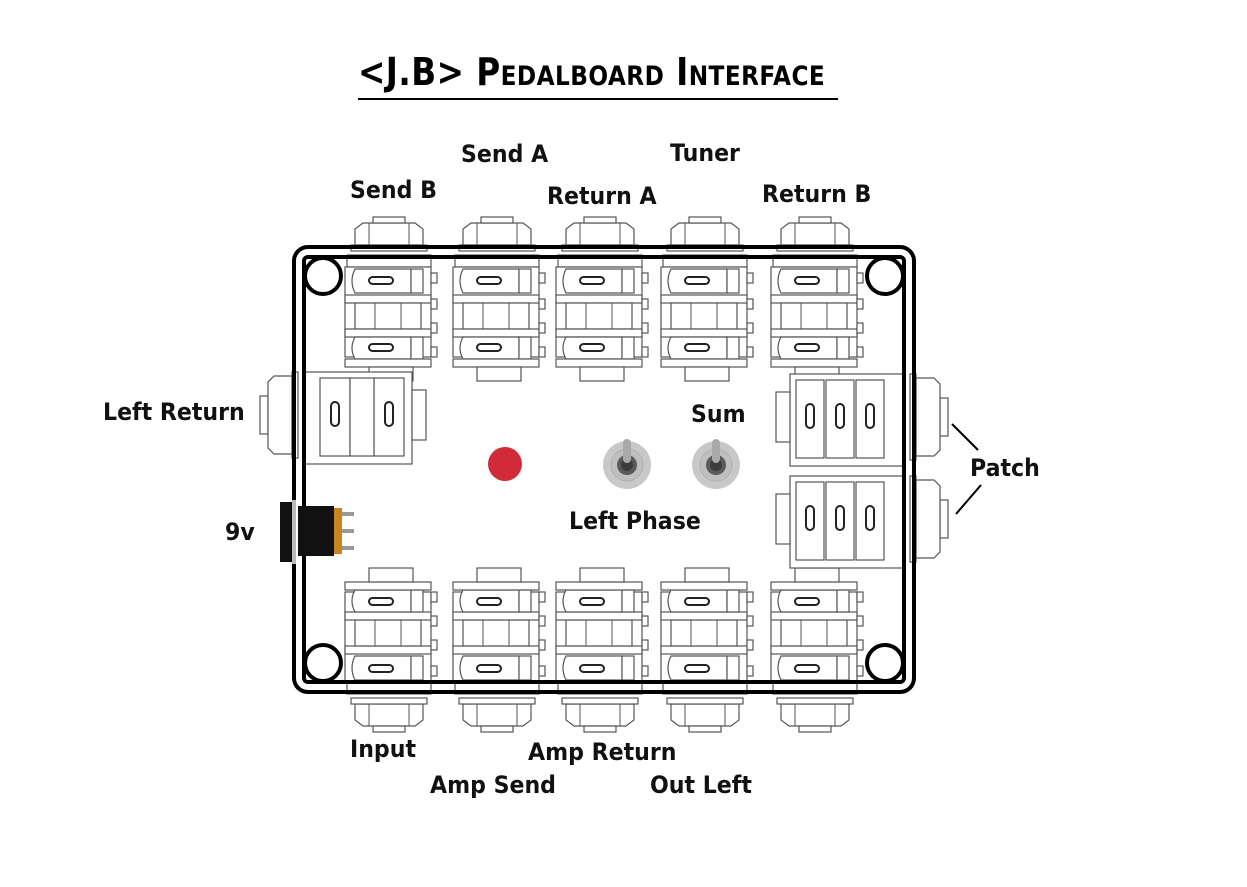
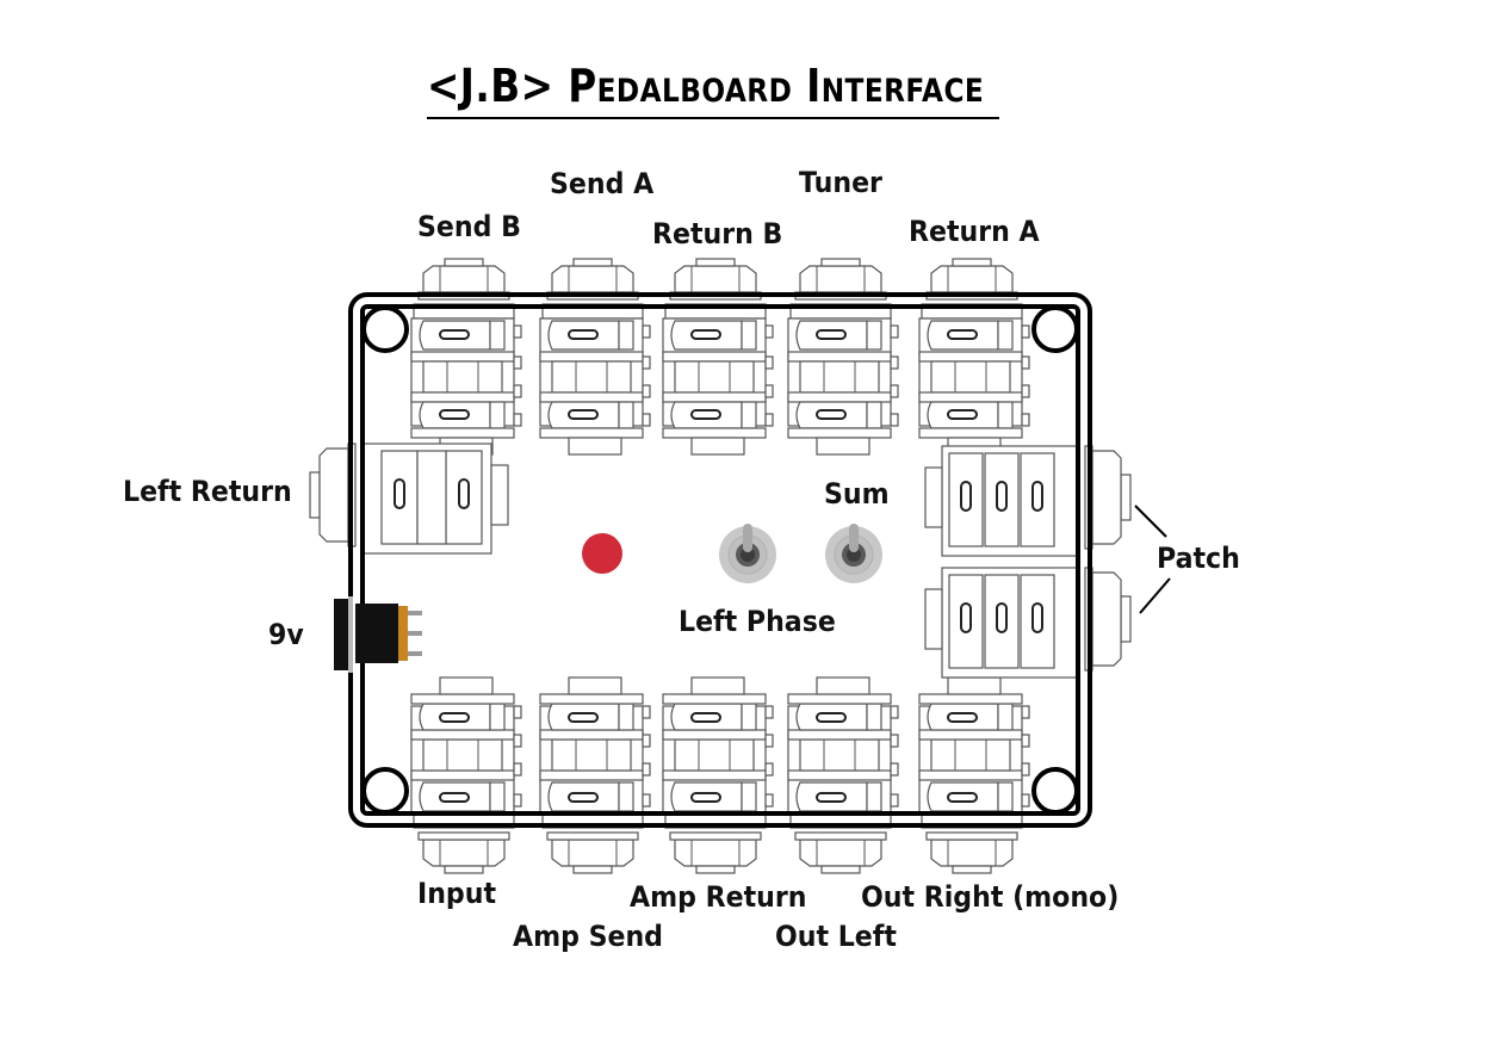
  <J.B> Pedalboard Interf
  Send B
  Send A
- Return A
+ Return B
  Tuner
- Return B
+ Return A
  Left Return
  9v
  Patch
  Sum
  Left Phase
  Input
  Amp Send
  Amp Return
  Out Left
+ Out Right (mono)
